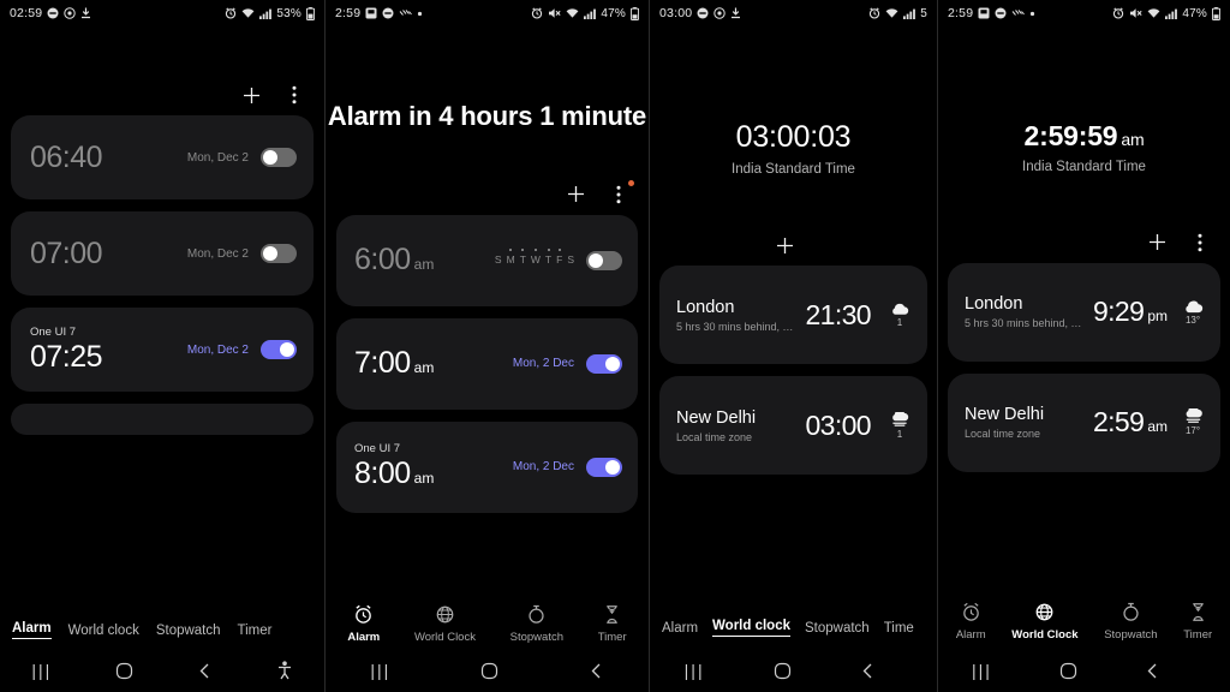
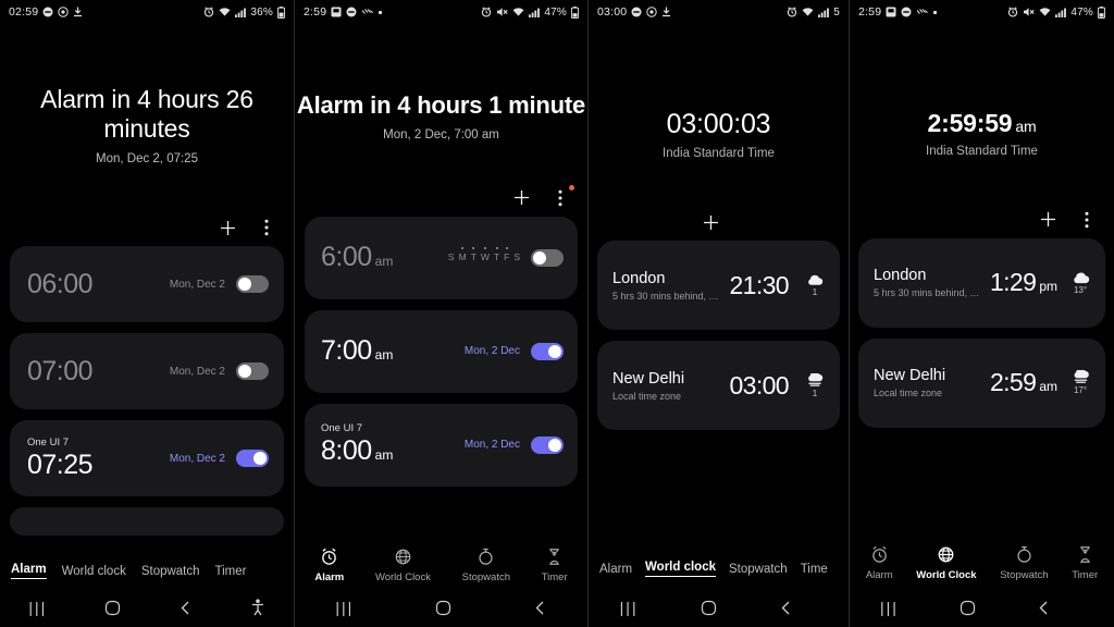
  02:59
- 53%
+ 36%
+ Alarm in 4 hours 26 minutes
+ Mon, Dec 2, 07:25
- 06:40
+ 06:00
  Mon, Dec 2
  07:00
  Mon, Dec 2
  One UI 7
  07:25
  Mon, Dec 2
  Alarm
  World clock
  Stopwatch
  Timer
  |||
  2:59
  47%
  Alarm in 4 hours 1 minute
+ Mon, 2 Dec, 7:00 am
  6:00 am
  S
  M
  T
  W
  T
  F
  S
  7:00 am
  Mon, 2 Dec
  One UI 7
  8:00 am
  Mon, 2 Dec
  Alarm
  World Clock
  Stopwatch
  Timer
  |||
  03:00
  5
  03:00:03
  India Standard Time
  London
  5 hrs 30 mins behind, Ye
  21:30
  1
  New Delhi
  Local time zone
  03:00
  1
  Alarm
  World clock
  Stopwatch
  Time
  |||
  2:59
  47%
  2:59:59 am
  India Standard Time
  London
  5 hrs 30 mins behind, Y…
- 9:29 pm
+ 1:29 pm
  13°
  New Delhi
  Local time zone
  2:59 am
  17°
  Alarm
  World Clock
  Stopwatch
  Timer
  |||
